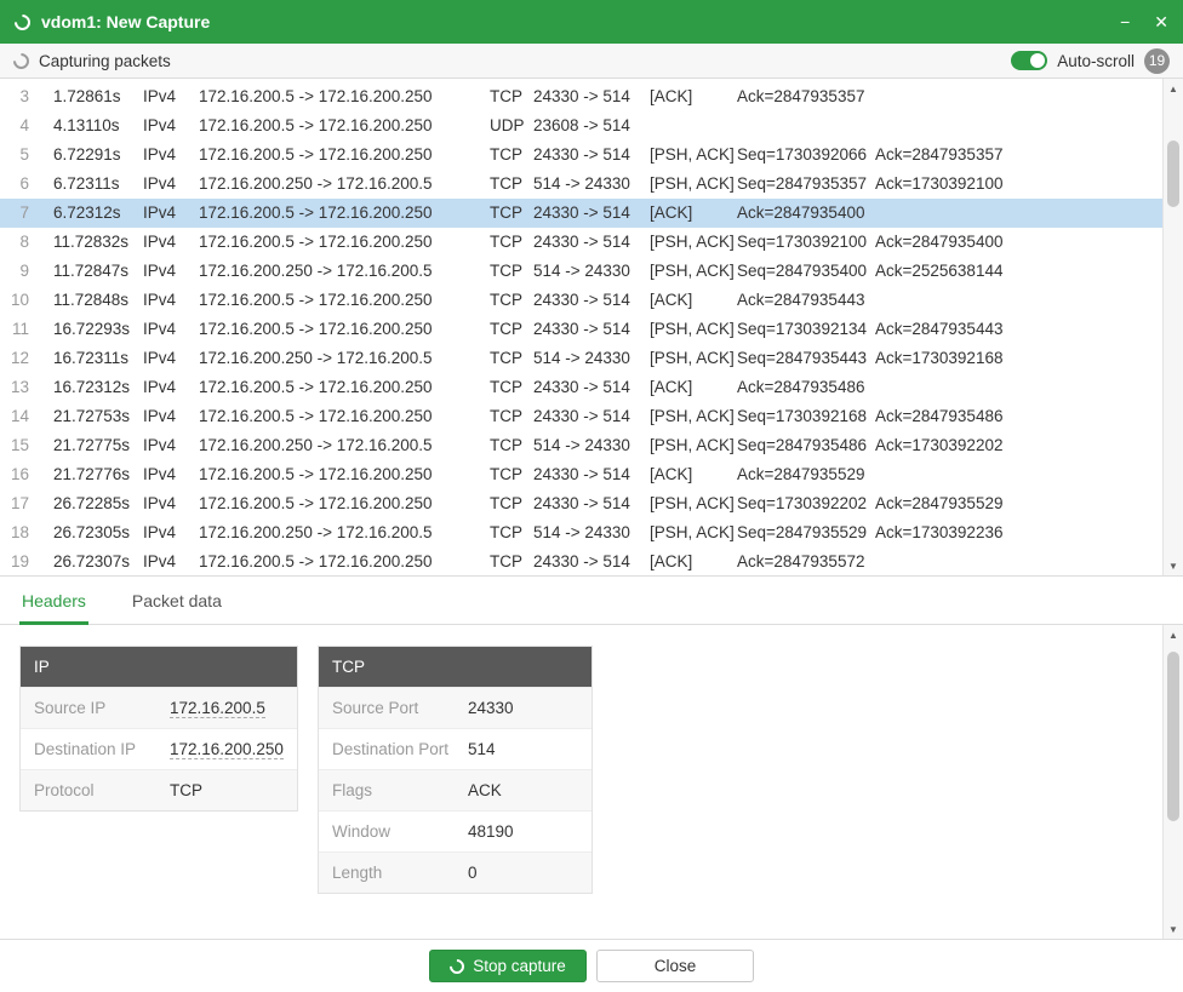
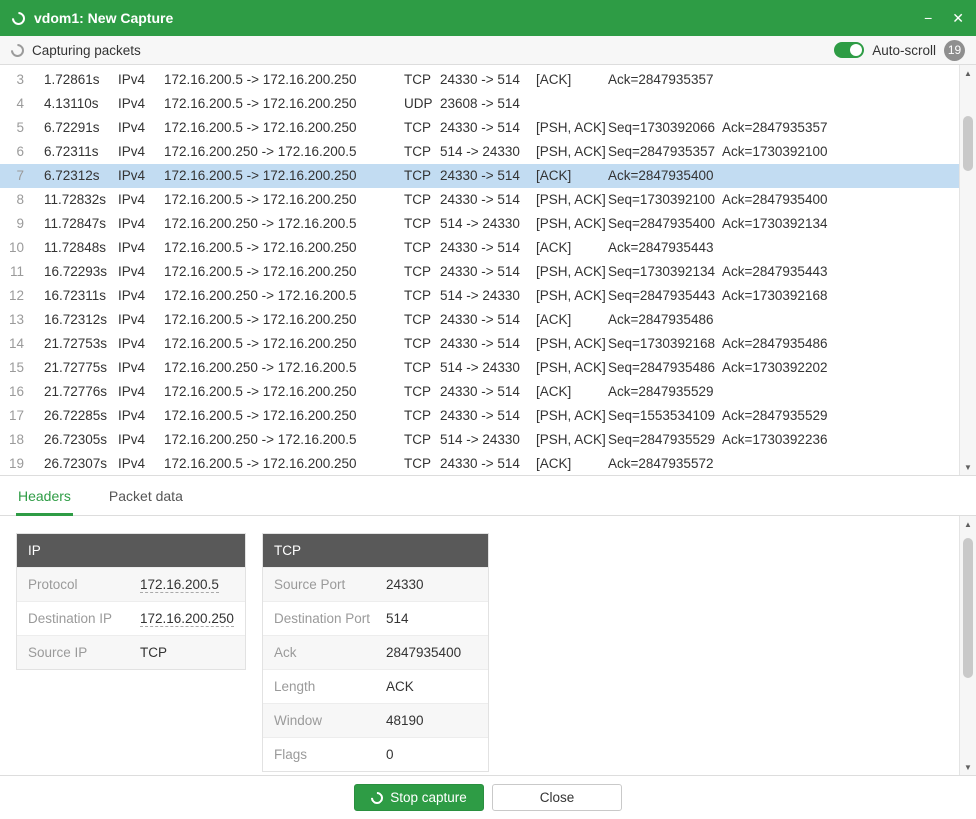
  vdom1: New Capture
  −
  ✕
  Capturing packets
  Auto-scroll
  19
  3
  1.72861s
  IPv4
  172.16.200.5 -> 172.16.200.250
  TCP
  24330 -> 514
  [ACK]
  Ack=2847935357
  4
  4.13110s
  IPv4
  172.16.200.5 -> 172.16.200.250
  UDP
  23608 -> 514
  5
  6.72291s
  IPv4
  172.16.200.5 -> 172.16.200.250
  TCP
  24330 -> 514
  [PSH, ACK]
  Seq=1730392066
  Ack=2847935357
  6
  6.72311s
  IPv4
  172.16.200.250 -> 172.16.200.5
  TCP
  514 -> 24330
  [PSH, ACK]
  Seq=2847935357
  Ack=1730392100
  7
  6.72312s
  IPv4
  172.16.200.5 -> 172.16.200.250
  TCP
  24330 -> 514
  [ACK]
  Ack=2847935400
  8
  11.72832s
  IPv4
  172.16.200.5 -> 172.16.200.250
  TCP
  24330 -> 514
  [PSH, ACK]
  Seq=1730392100
  Ack=2847935400
  9
  11.72847s
  IPv4
  172.16.200.250 -> 172.16.200.5
  TCP
  514 -> 24330
  [PSH, ACK]
  Seq=2847935400
- Ack=2525638144
+ Ack=1730392134
  10
  11.72848s
  IPv4
  172.16.200.5 -> 172.16.200.250
  TCP
  24330 -> 514
  [ACK]
  Ack=2847935443
  11
  16.72293s
  IPv4
  172.16.200.5 -> 172.16.200.250
  TCP
  24330 -> 514
  [PSH, ACK]
  Seq=1730392134
  Ack=2847935443
  12
  16.72311s
  IPv4
  172.16.200.250 -> 172.16.200.5
  TCP
  514 -> 24330
  [PSH, ACK]
  Seq=2847935443
  Ack=1730392168
  13
  16.72312s
  IPv4
  172.16.200.5 -> 172.16.200.250
  TCP
  24330 -> 514
  [ACK]
  Ack=2847935486
  14
  21.72753s
  IPv4
  172.16.200.5 -> 172.16.200.250
  TCP
  24330 -> 514
  [PSH, ACK]
  Seq=1730392168
  Ack=2847935486
  15
  21.72775s
  IPv4
  172.16.200.250 -> 172.16.200.5
  TCP
  514 -> 24330
  [PSH, ACK]
  Seq=2847935486
  Ack=1730392202
  16
  21.72776s
  IPv4
  172.16.200.5 -> 172.16.200.250
  TCP
  24330 -> 514
  [ACK]
  Ack=2847935529
  17
  26.72285s
  IPv4
  172.16.200.5 -> 172.16.200.250
  TCP
  24330 -> 514
  [PSH, ACK]
- Seq=1730392202
+ Seq=1553534109
  Ack=2847935529
  18
  26.72305s
  IPv4
  172.16.200.250 -> 172.16.200.5
  TCP
  514 -> 24330
  [PSH, ACK]
  Seq=2847935529
  Ack=1730392236
  19
  26.72307s
  IPv4
  172.16.200.5 -> 172.16.200.250
  TCP
  24330 -> 514
  [ACK]
  Ack=2847935572
  ▲
  ▼
  Headers
  Packet data
  IP
- Source IP
+ Protocol
  172.16.200.5
  Destination IP
  172.16.200.250
- Protocol
+ Source IP
  TCP
  TCP
  Source Port
  24330
  Destination Port
  514
+ Ack
+ 2847935400
- Flags
+ Length
  ACK
  Window
  48190
- Length
+ Flags
  0
  ▲
  ▼
  Stop capture
  Close
